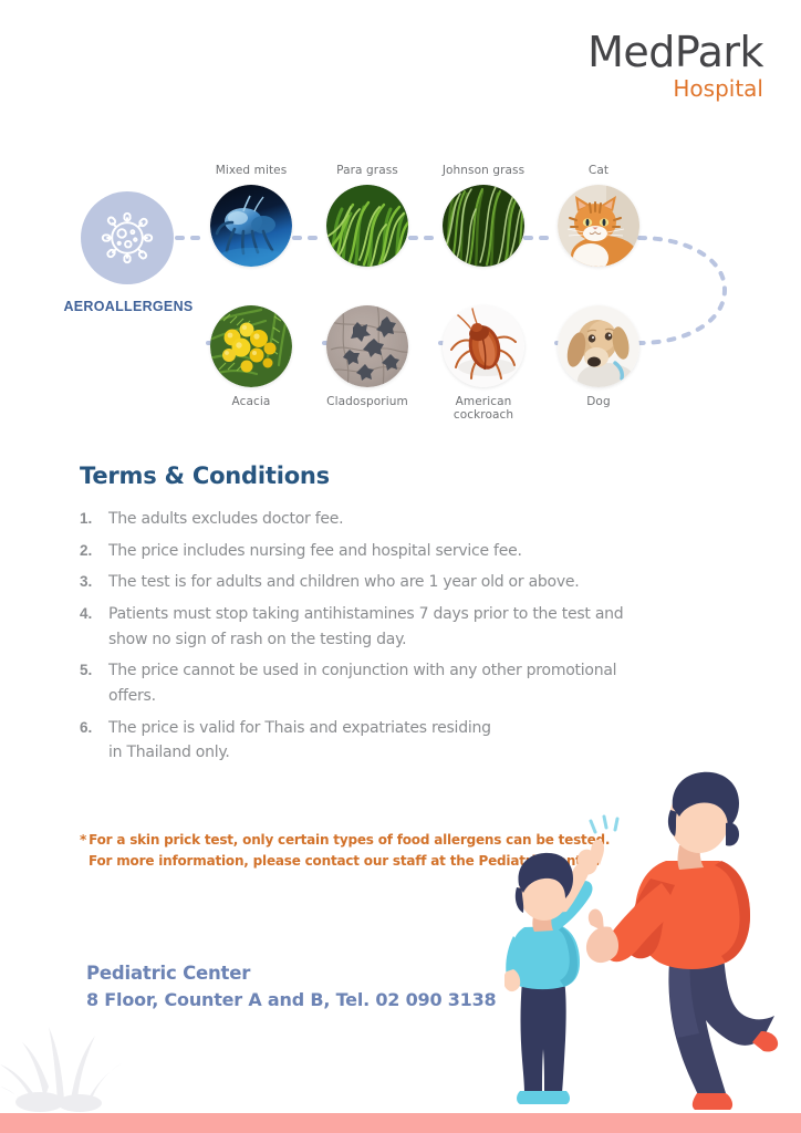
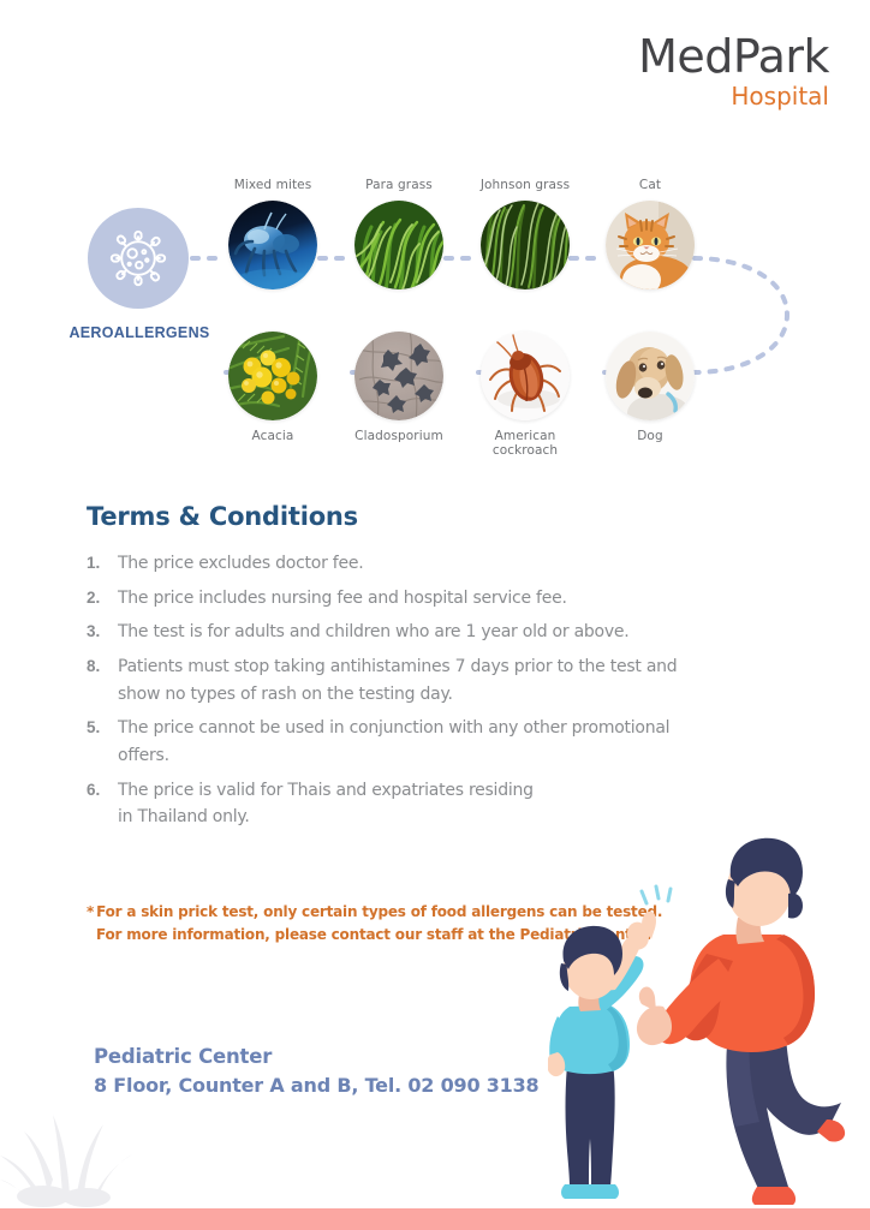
  MedPark
  Hospital
  AEROALLERGENS
  Mixed mites
  Para grass
  Johnson grass
  Cat
  Acacia
  Cladosporium
  American cockroach
  Dog
  Terms & Conditions
  1.
- The adults excludes doctor fee.
+ The price excludes doctor fee.
  2.
  The price includes nursing fee and hospital service fee.
  3.
  The test is for adults and children who are 1 year old or above.
- 4.
+ 8.
  Patients must stop taking antihistamines 7 days prior to the test and
- show no sign of rash on the testing day.
+ show no types of rash on the testing day.
  5.
  The price cannot be used in conjunction with any other promotional
  offers.
  6.
  The price is valid for Thais and expatriates residing
  in Thailand only.
  * For a skin prick test, only certain types of food allergens can be tested.
  For more information, please contact our staff at the Pediatn
  Pediatric Center
  8 Floor, Counter A and B, Tel. 02 090 3138
